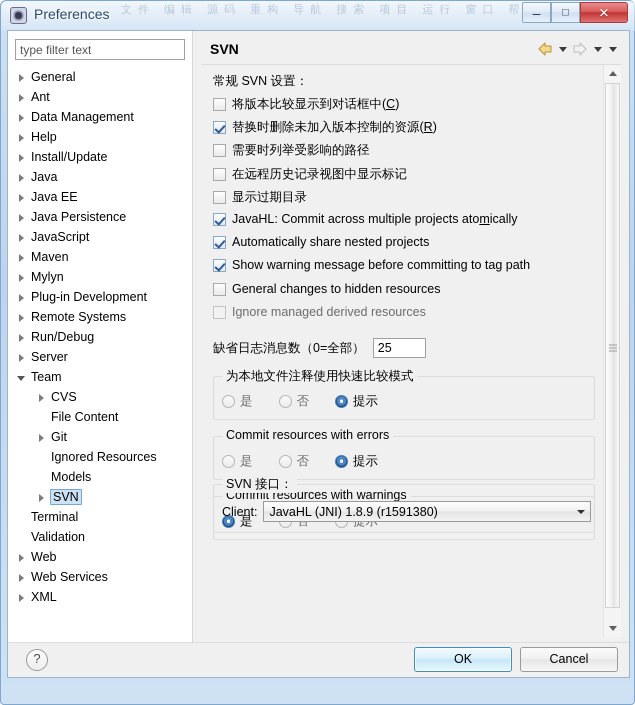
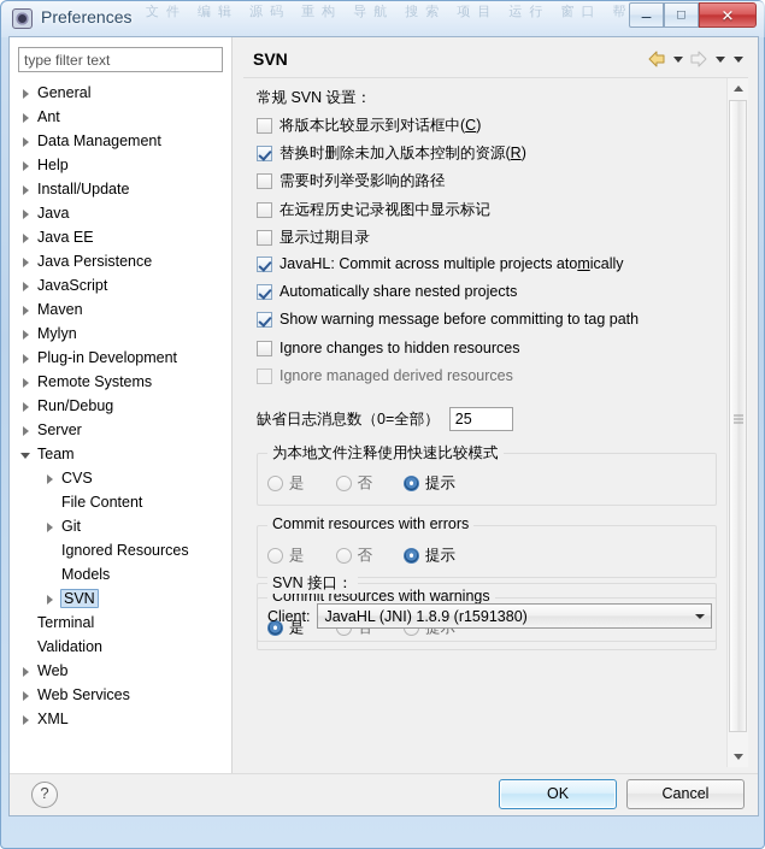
  文件 编辑 源码 重构 导航 搜索 项目 运行 窗口 帮
  Preferences
  –
  □
  ✕
  type filter text
  General
  Ant
  Data Management
  Help
  Install/Update
  Java
  Java EE
  Java Persistence
  JavaScript
  Maven
  Mylyn
  Plug-in Development
  Remote Systems
  Run/Debug
  Server
  Team
  CVS
  File Content
  Git
  Ignored Resources
  Models
  SVN
  Terminal
  Validation
  Web
  Web Services
  XML
  SVN
  常规 SVN 设置：
  将版本比较显示到对话框中(C)
  替换时删除未加入版本控制的资源(R)
  需要时列举受影响的路径
  在远程历史记录视图中显示标记
  显示过期目录
  JavaHL: Commit across multiple projects atomically
  Automatically share nested projects
  Show warning message before committing to tag path
- General changes to hidden resources
+ Ignore changes to hidden resources
  Ignore managed derived resources
  缺省日志消息数（0=全部）
  25
  为本地文件注释使用快速比较模式
  是
  否
  提示
  Commit resources with errors
  是
  否
  提示
  Commit resources with warnings
  是
  SVN 接口：
  Client:
  JavaHL (JNI) 1.8.9 (r1591380)
  ?
  OK
  Cancel
